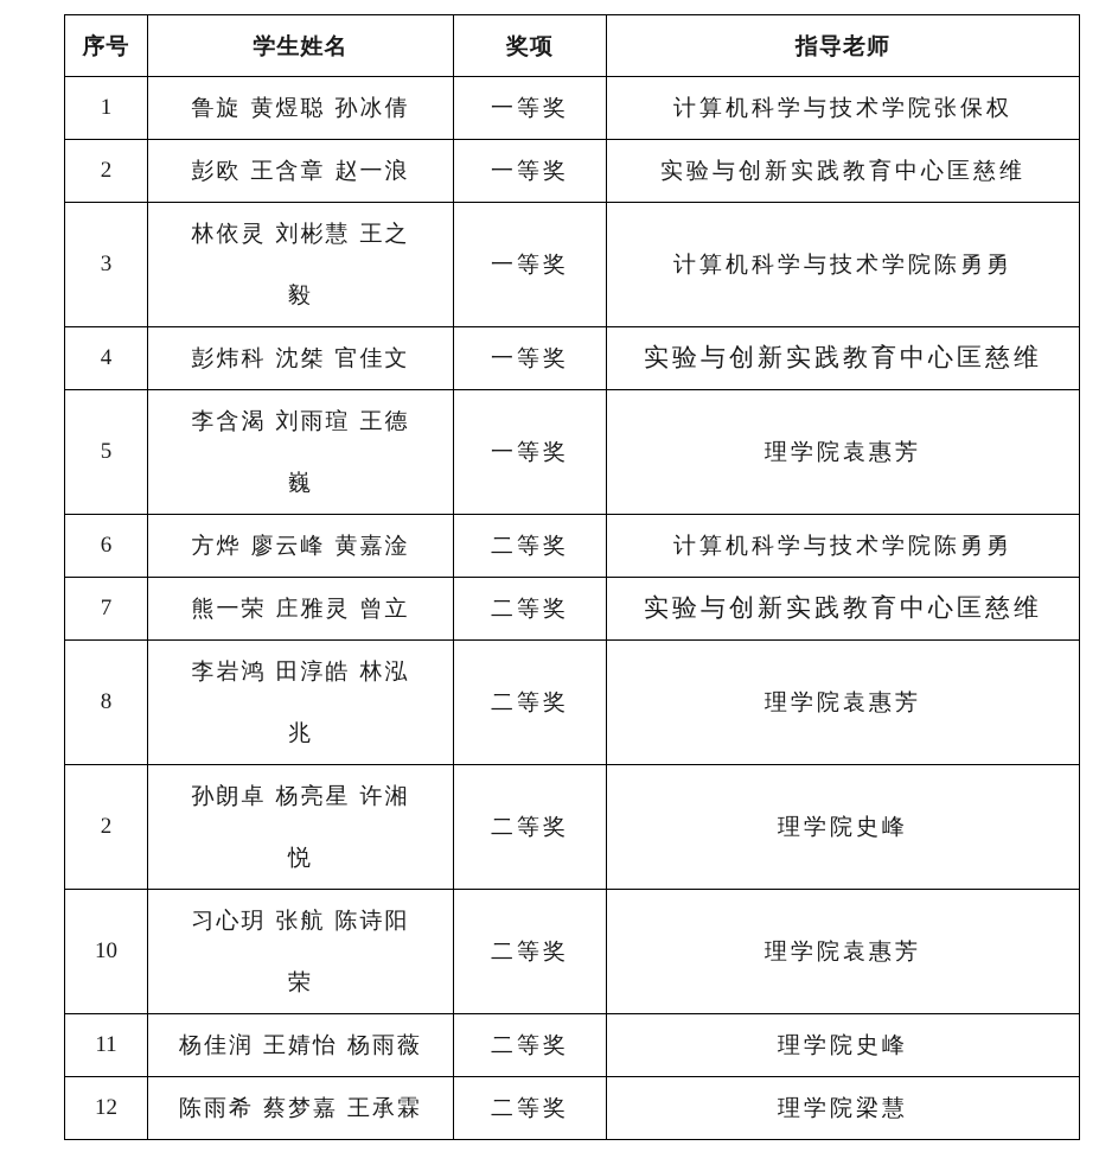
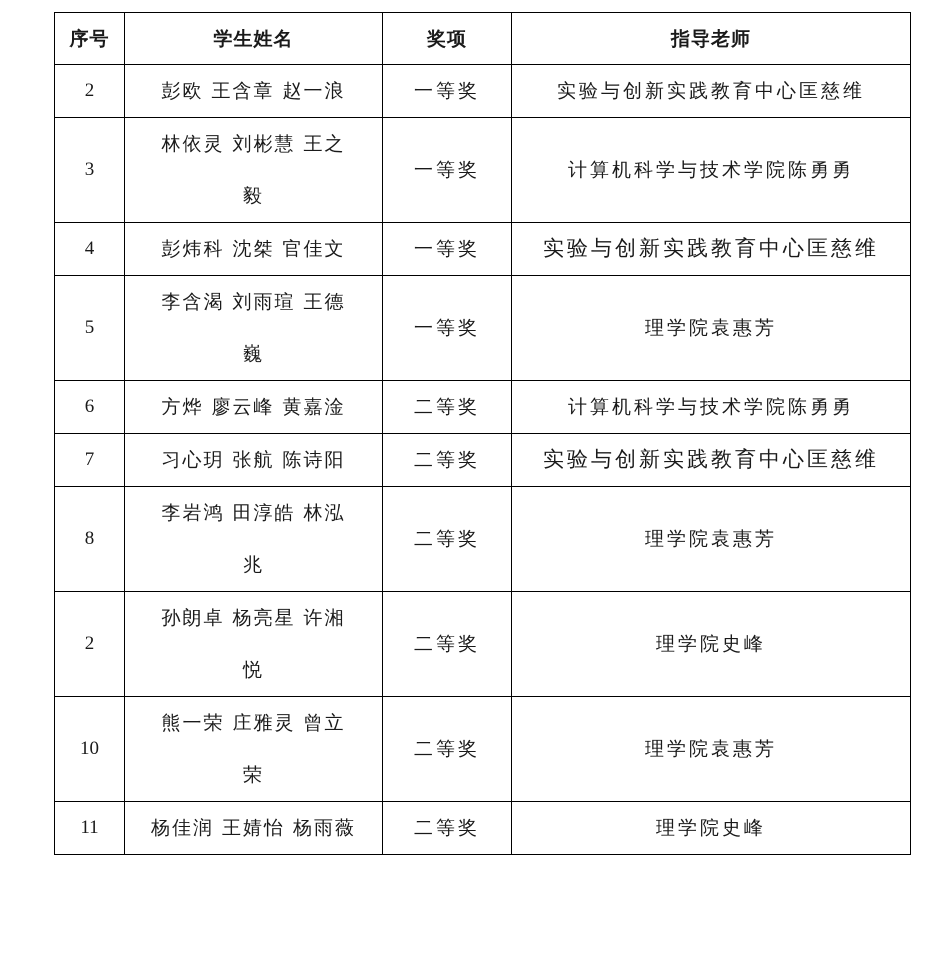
  序号	学生姓名	奖项	指导老师
- 1	鲁旋 黄煜聪 孙冰倩	一等奖	计算机科学与技术学院张保权
  2	彭欧 王含章 赵一浪	一等奖	实验与创新实践教育中心匡慈维
  3	林依灵 刘彬慧 王之毅	一等奖	计算机科学与技术学院陈勇勇
  4	彭炜科 沈桀 官佳文	一等奖	实验与创新实践教育中心匡慈维
  5	李含渴 刘雨瑄 王德巍	一等奖	理学院袁惠芳
  6	方烨 廖云峰 黄嘉淦	二等奖	计算机科学与技术学院陈勇勇
- 7	熊一荣 庄雅灵 曾立	二等奖	实验与创新实践教育中心匡慈维
+ 7	习心玥 张航 陈诗阳	二等奖	实验与创新实践教育中心匡慈维
  8	李岩鸿 田淳皓 林泓兆	二等奖	理学院袁惠芳
  2	孙朗卓 杨亮星 许湘悦	二等奖	理学院史峰
- 10	习心玥 张航 陈诗阳荣	二等奖	理学院袁惠芳
+ 10	熊一荣 庄雅灵 曾立荣	二等奖	理学院袁惠芳
  11	杨佳润 王婧怡 杨雨薇	二等奖	理学院史峰
- 12	陈雨希 蔡梦嘉 王承霖	二等奖	理学院梁慧
